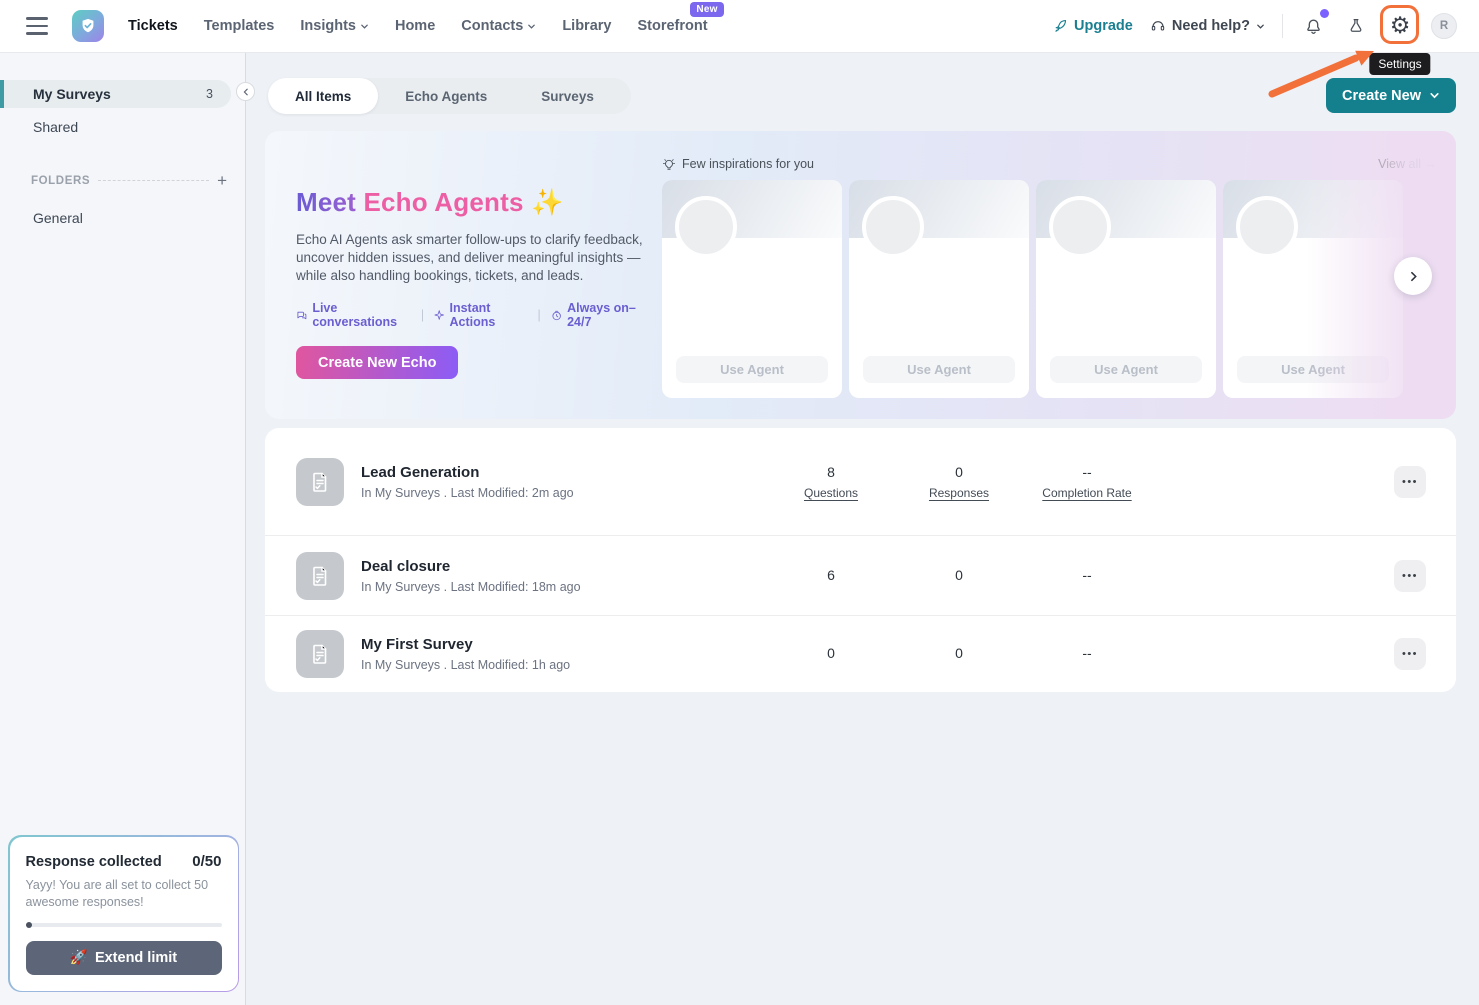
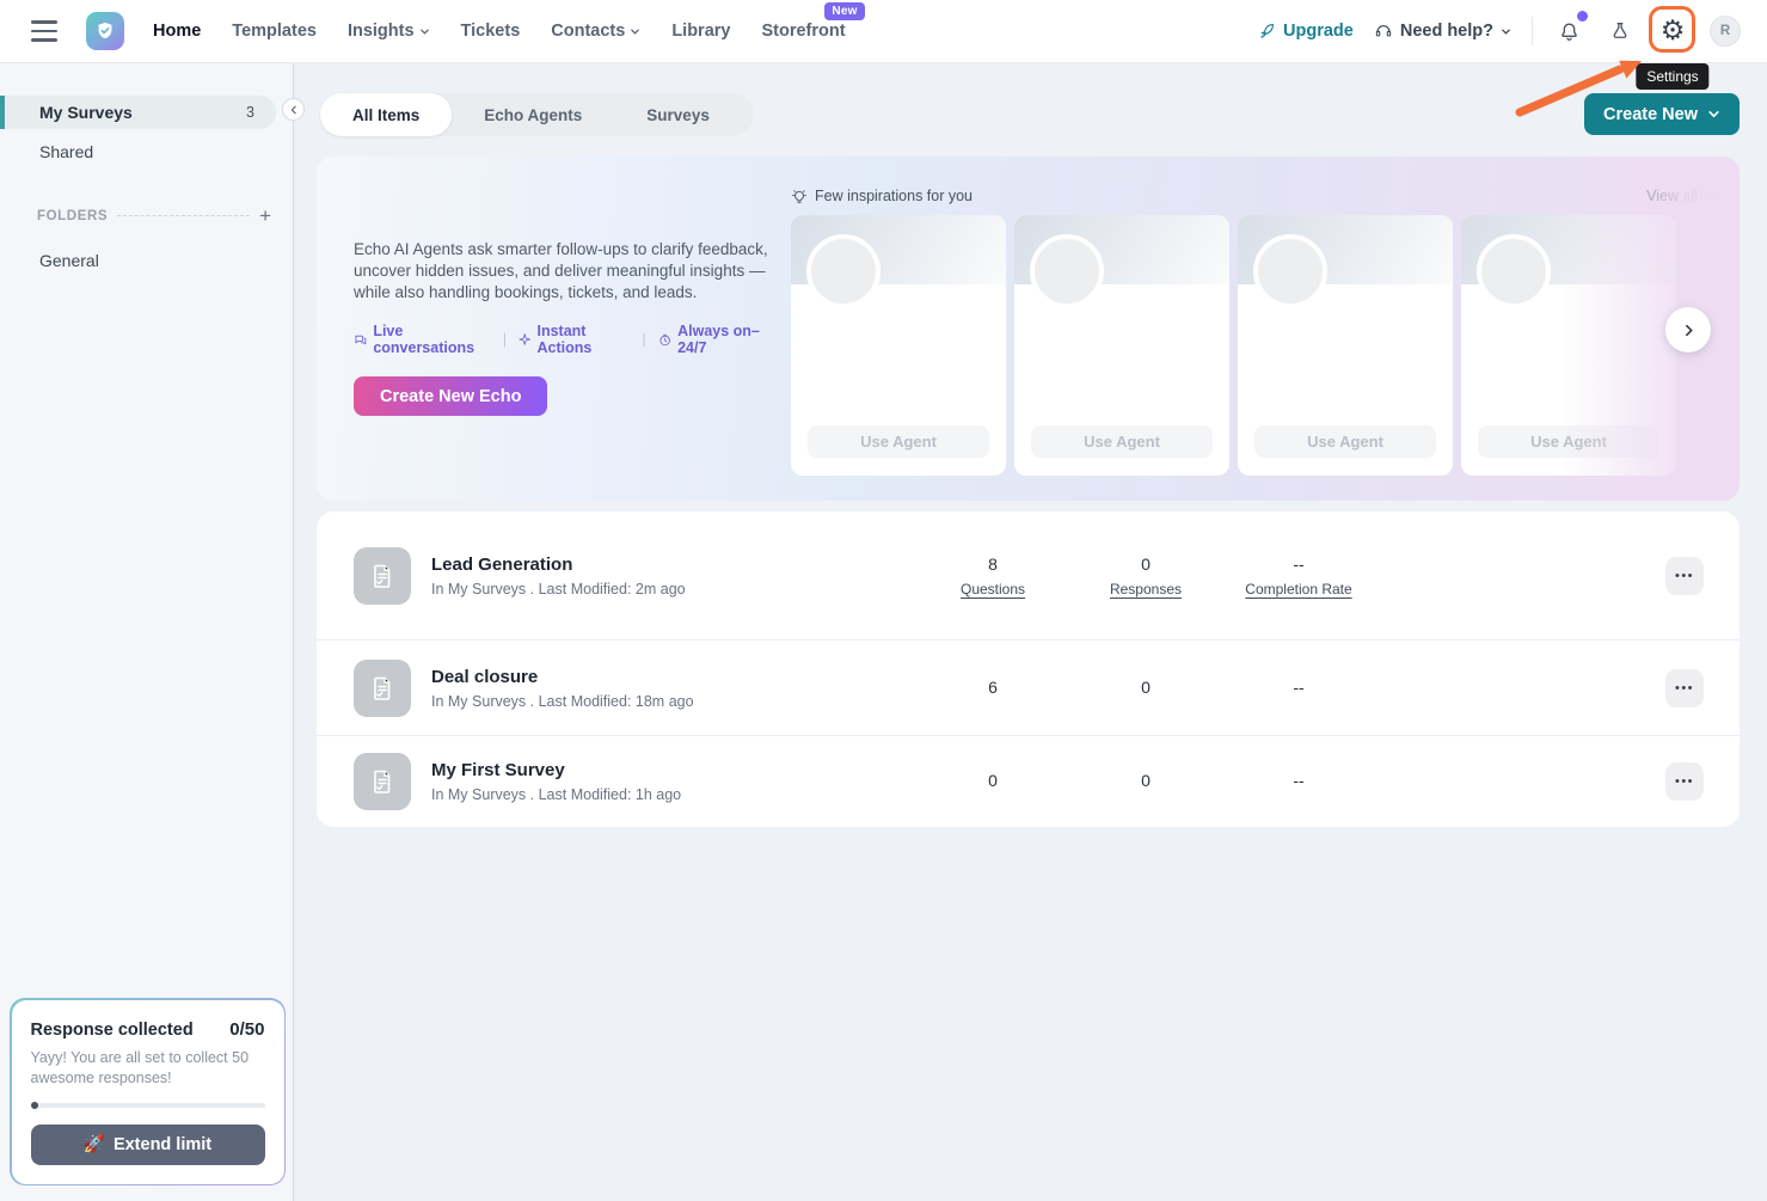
- Tickets
+ Home
  Templates
  Insights
- Home
+ Tickets
  Contacts
  Library
  Storefront
  New
  Upgrade
  Need help?
  ⚙
  Settings
  R
  My Surveys
  3
  Shared
  FOLDERS
  +
  General
  Response collected
  0/50
  Yayy! You are all set to collect 50 awesome responses!
  🚀
  Extend limit
  All Items
  Echo Agents
  Surveys
  Create New
- Meet Echo Agents ✨
  Echo AI Agents ask smarter follow-ups to clarify feedback, uncover hidden issues, and deliver meaningful insights — while also handling bookings, tickets, and leads.
  Live conversations
  |
  Instant Actions
  |
  Always on–24/7
  Create New Echo
  Few inspirations for you
  Use Agent
  Use Agent
  Use Agent
  Lead Generation
  In My Surveys . Last Modified: 2m ago
  8
  Questions
  0
  Responses
  --
  Completion Rate
  Deal closure
  In My Surveys . Last Modified: 18m ago
  6
  0
  --
  My First Survey
  In My Surveys . Last Modified: 1h ago
  0
  0
  --
